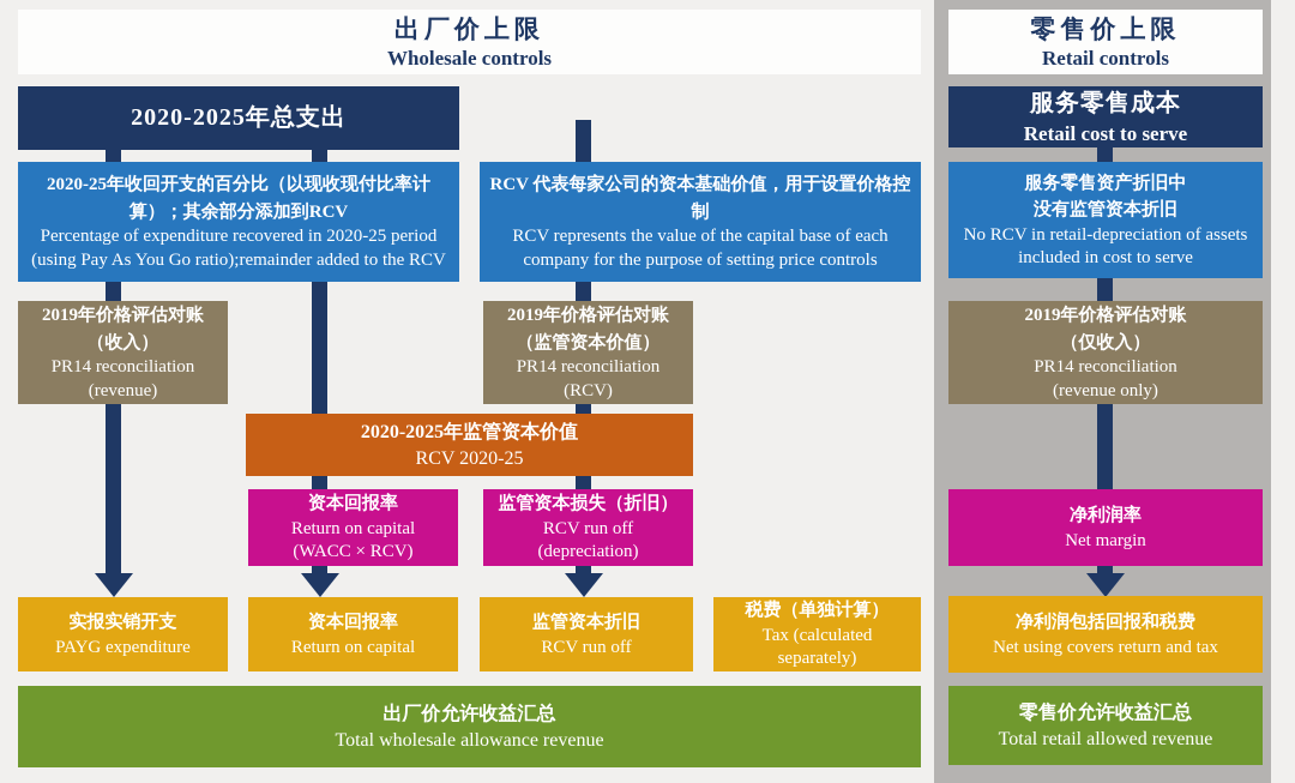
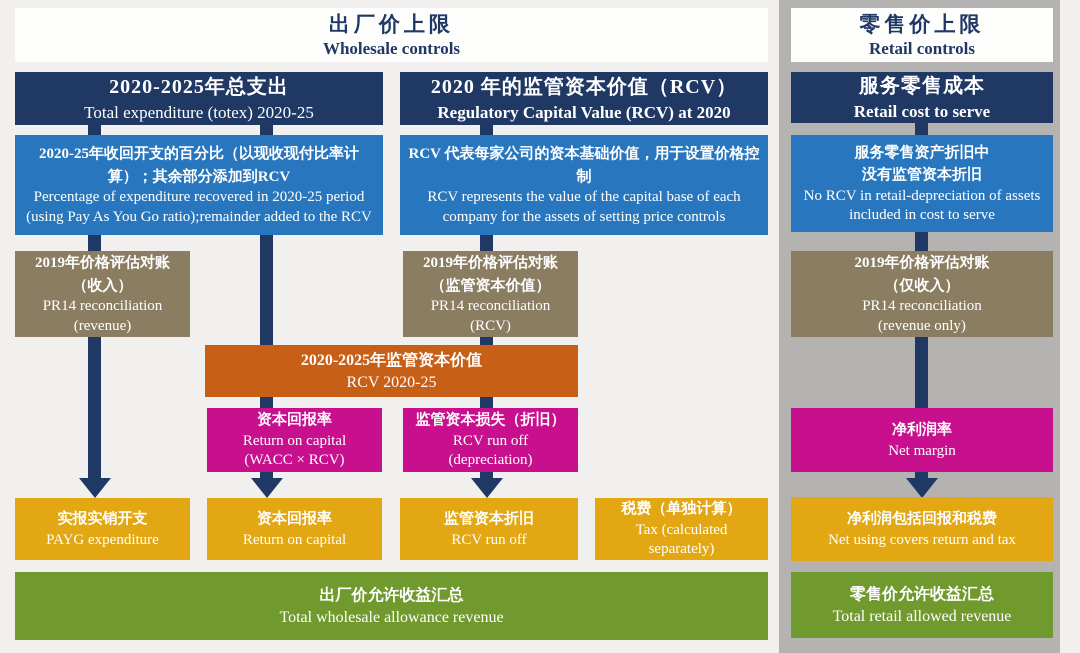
  出厂价上限
  Wholesale controls
  2020-2025年总支出
+ Total expenditure (totex) 2020-25
+ 2020 年的监管资本价值（RCV）
+ Regulatory Capital Value (RCV) at 2020
  2020-25年收回开支的百分比（以现收现付比率计算）；其余部分添加到RCV
  Percentage of expenditure recovered in 2020-25 period (using Pay As You Go ratio);remainder added to the RCV
  RCV 代表每家公司的资本基础价值，用于设置价格控制
- RCV represents the value of the capital base of each company for the purpose of setting price controls
+ RCV represents the value of the capital base of each company for the assets of setting price controls
  2019年价格评估对账
  （收入）
  PR14 reconciliation
  (revenue)
  2019年价格评估对账
  （监管资本价值）
  PR14 reconciliation
  (RCV)
  2020-2025年监管资本价值
  RCV 2020-25
  资本回报率
  Return on capital
  (WACC × RCV)
  监管资本损失（折旧）
  RCV run off
  (depreciation)
  实报实销开支
  PAYG expenditure
  资本回报率
  Return on capital
  监管资本折旧
  RCV run off
  税费（单独计算）
  Tax (calculated separately)
  出厂价允许收益汇总
  Total wholesale allowance revenue
  零售价上限
  Retail controls
  服务零售成本
  Retail cost to serve
  服务零售资产折旧中
  没有监管资本折旧
  No RCV in retail-depreciation of assets included in cost to serve
  2019年价格评估对账
  （仅收入）
  PR14 reconciliation
  (revenue only)
  净利润率
  Net margin
  净利润包括回报和税费
  Net using covers return and tax
  零售价允许收益汇总
  Total retail allowed revenue
